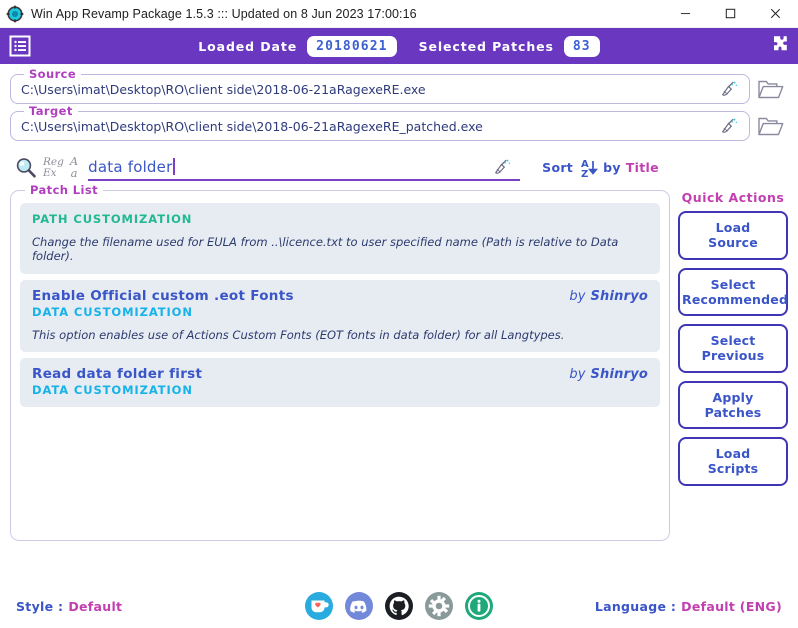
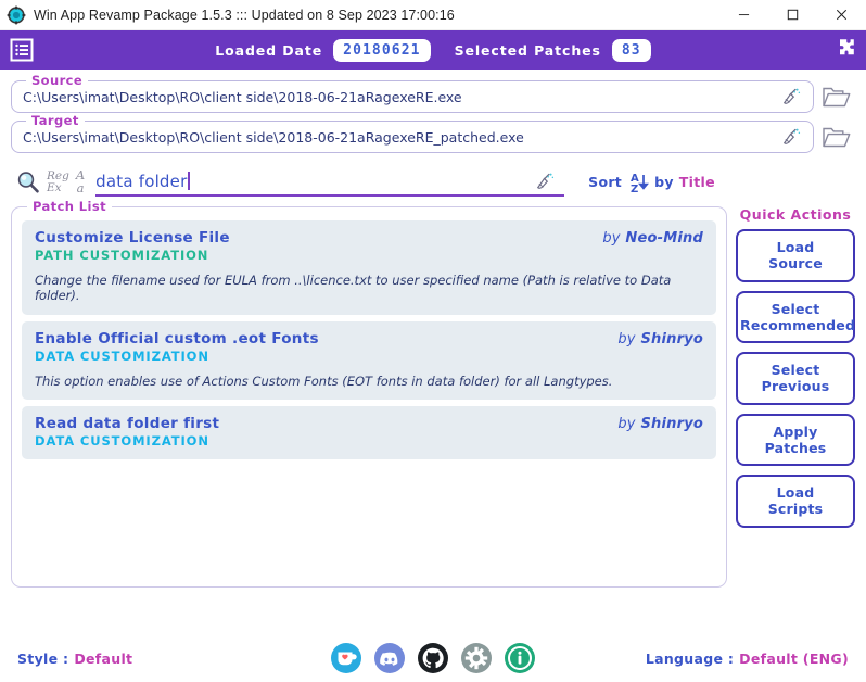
- Win App Revamp Package 1.5.3 ::: Updated on 8 Jun 2023 17:00:16
+ Win App Revamp Package 1.5.3 ::: Updated on 8 Sep 2023 17:00:16
  Loaded Date
  20180621
  Selected Patches
  83
  Source
  C:\Users\imat\Desktop\RO\client side\2018-06-21aRagexeRE.exe
  Target
  C:\Users\imat\Desktop\RO\client side\2018-06-21aRagexeRE_patched.exe
  Reg
  Ex
  A
  a
  data folder
  Sort
  A
  Z
  by
  Title
  Patch List
+ Customize License File
+ by Neo-Mind
  PATH CUSTOMIZATION
  Change the filename used for EULA from ..\licence.txt to user specified name (Path is relative to Data folder).
  Enable Official custom .eot Fonts
  by Shinryo
  DATA CUSTOMIZATION
  This option enables use of Actions Custom Fonts (EOT fonts in data folder) for all Langtypes.
  Read data folder first
  by Shinryo
  DATA CUSTOMIZATION
  Quick Actions
  Load
  Source
  Select
  Recommended
  Select
  Previous
  Apply
  Patches
  Load
  Scripts
  Style :
  Default
  Language :
  Default (ENG)
